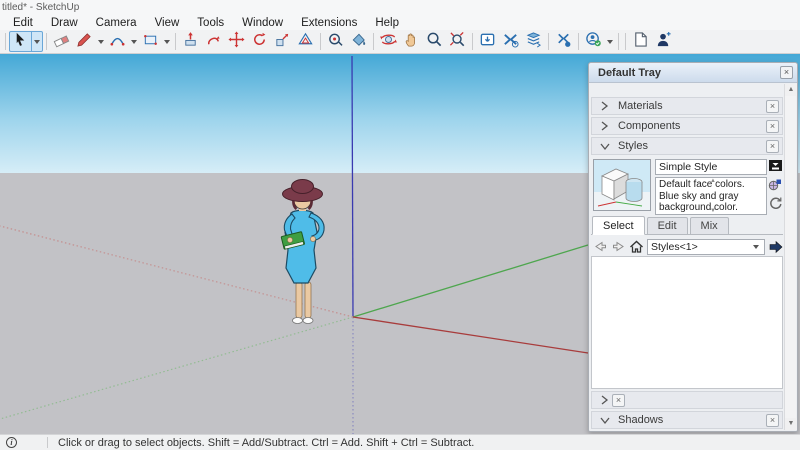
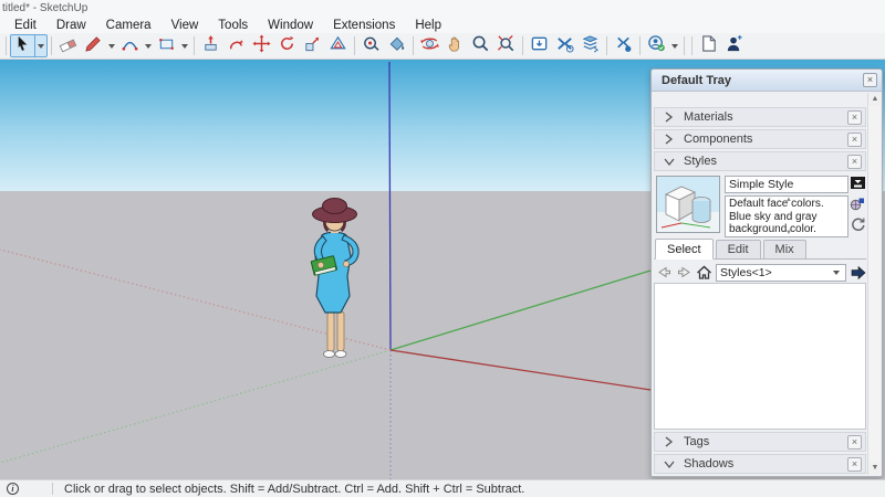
  titled* - SketchUp
  Edit
  Draw
  Camera
  View
  Tools
  Window
  Extensions
  Help
  Default Tray
  ×
  Materials
  ×
  Components
  ×
  Styles
  ×
  Simple Style
  Default face colors. Blue sky and gray background color.
  Select
  Edit
  Mix
  Styles<1>
+ Tags
  ×
  Shadows
  ×
  i
  Click or drag to select objects. Shift = Add/Subtract. Ctrl = Add. Shift + Ctrl = Subtract.
